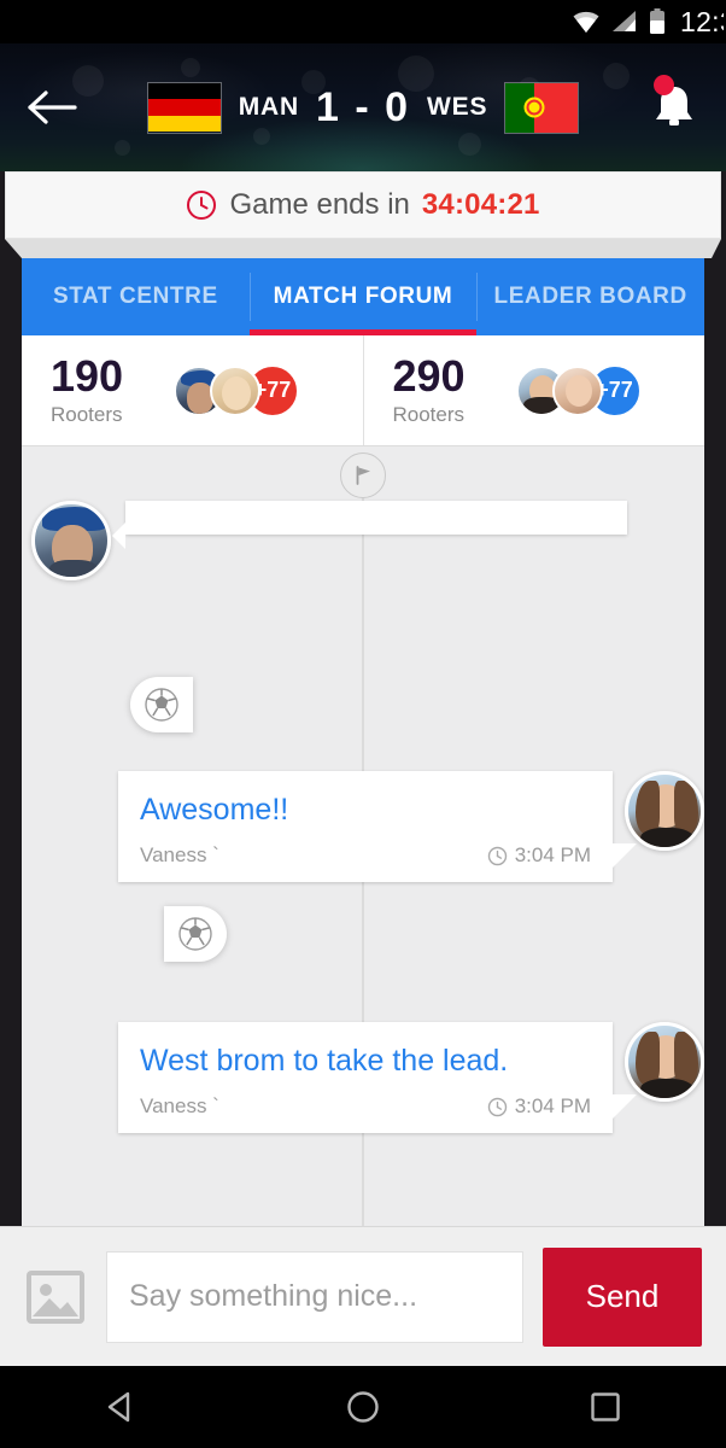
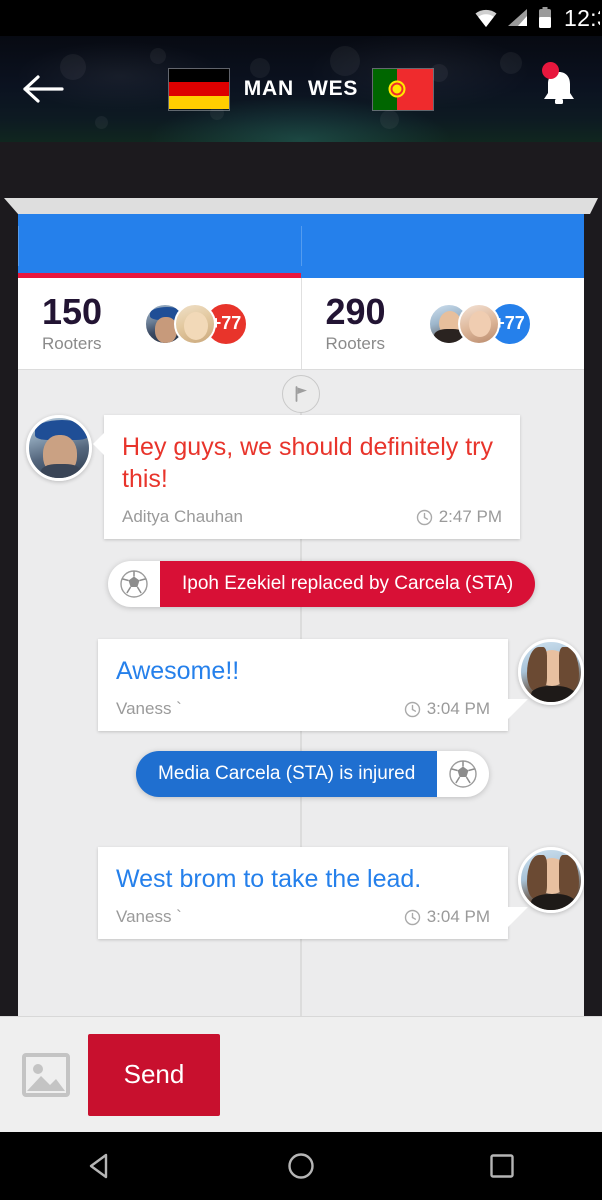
  12:
  MAN
- 1 - 0
  WES
- Game ends in
- 34:04:21
- STAT CENTRE
- MATCH FORUM
- LEADER BOARD
- 190
+ 150
  Rooters
  290
  Rooters
+ Hey guys, we should definitely try this!
+ Aditya Chauhan
+ 2:47 PM
+ Ipoh Ezekiel replaced by Carcela (STA)
  Awesome!!
  Vaness `
  3:04 PM
+ Media Carcela (STA) is injured
  West brom to take the lead.
  Vaness `
  3:04 PM
- Say something nice...
  Send
